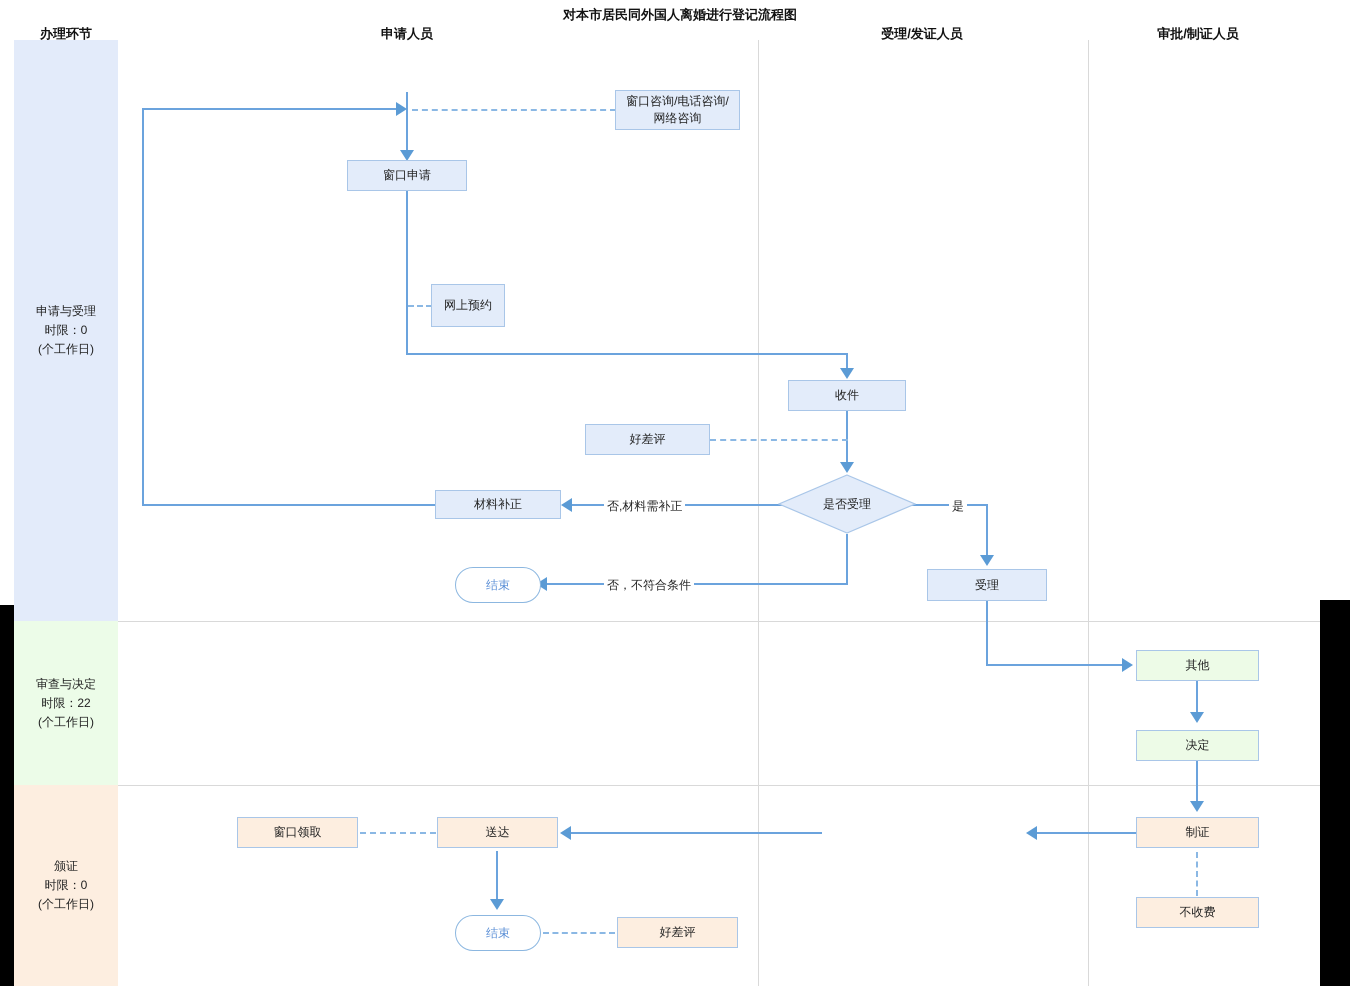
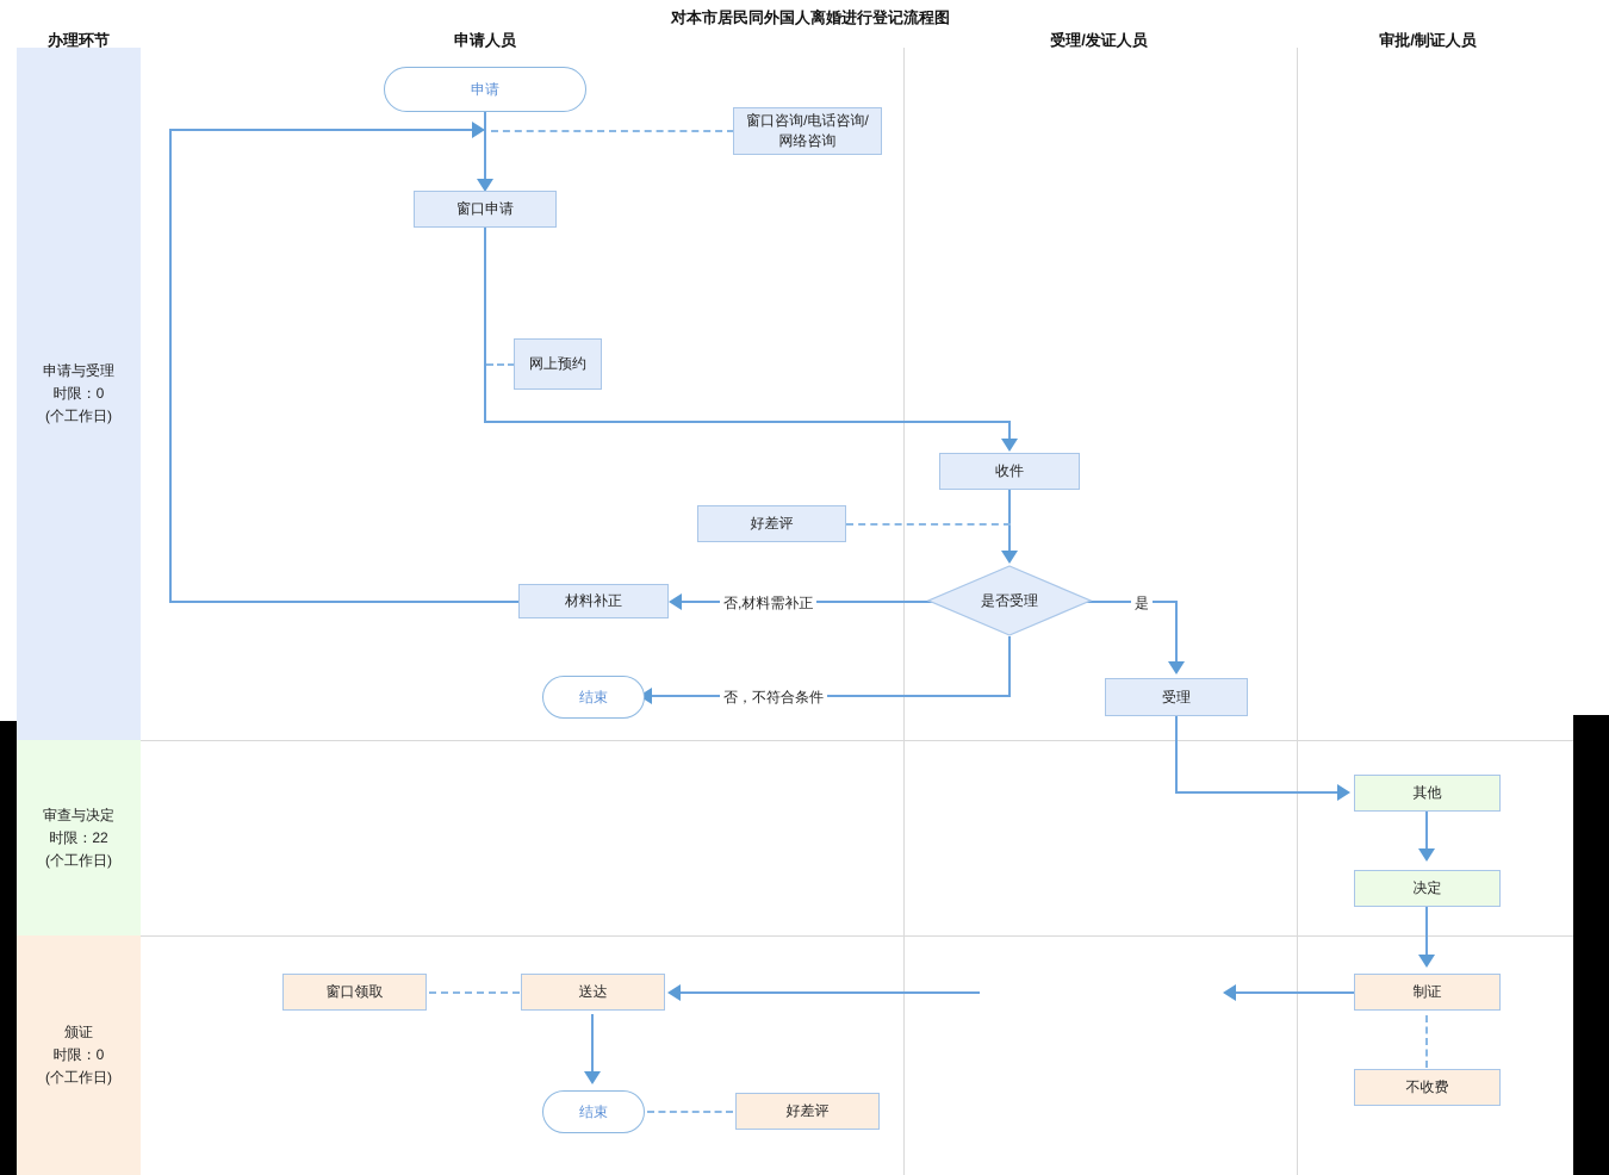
  对本市居民同外国人离婚进行登记流程图
  办理环节
  申请人员
  受理/发证人员
  审批/制证人员
  申请与受理
  时限：0
  (个工作日)
  审查与决定
  时限：22
  (个工作日)
  颁证
  时限：0
  (个工作日)
+ 申请
  窗口咨询/电话咨询/
  网络咨询
  窗口申请
  网上预约
  收件
  好差评
  是否受理
  材料补正
  结束
  受理
  其他
  决定
  窗口领取
  送达
  制证
  不收费
  结束
  好差评
  是
  否,材料需补正
  否，不符合条件
